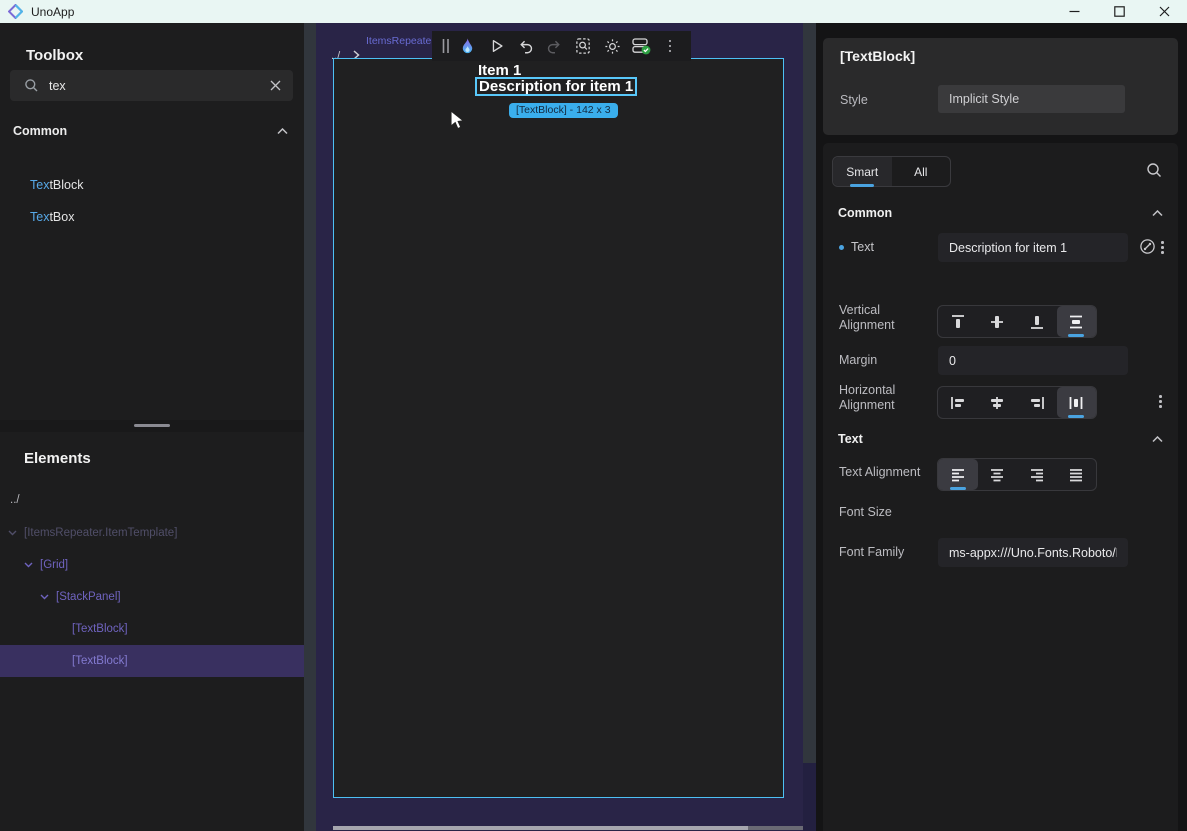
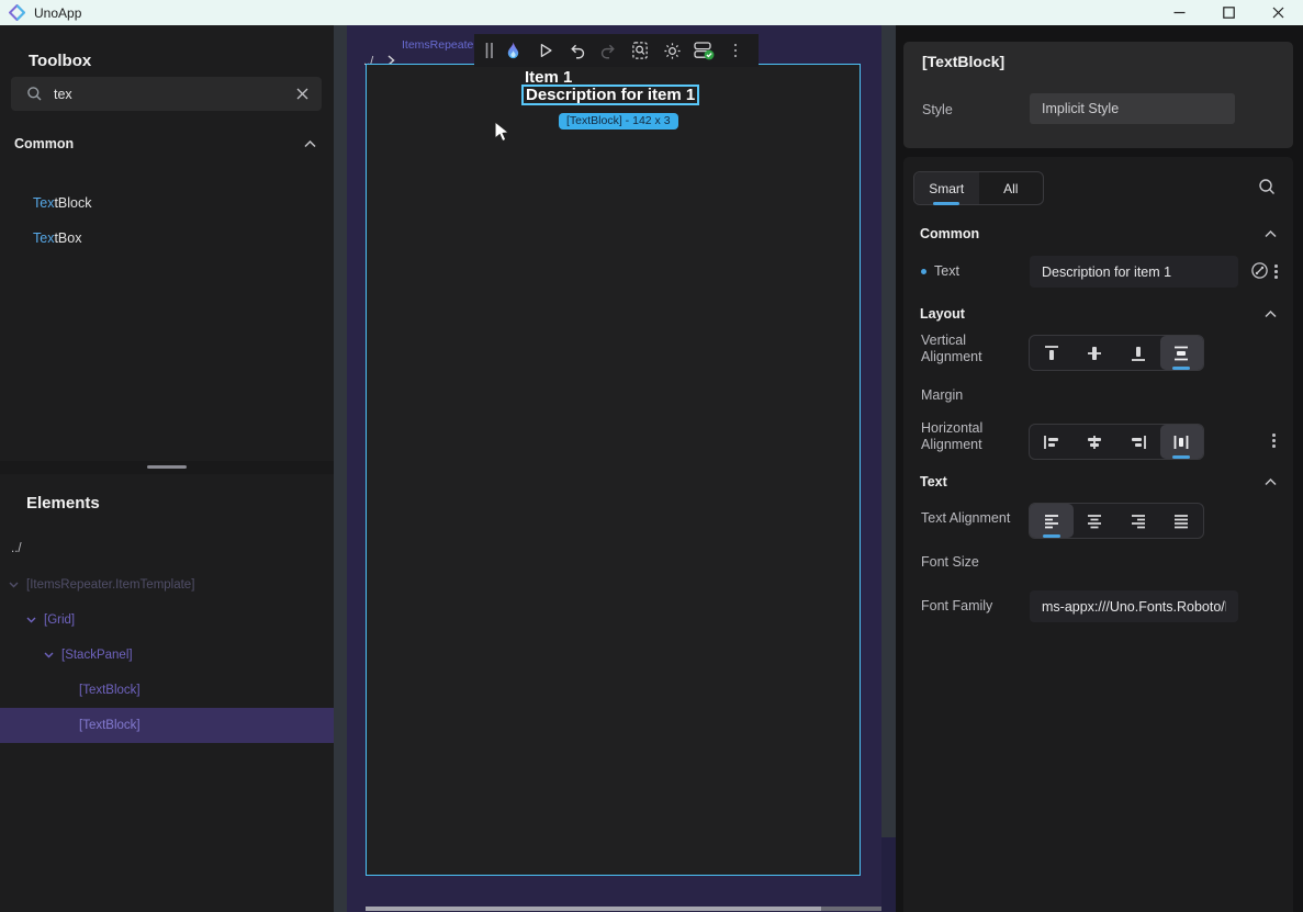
  UnoApp
  Toolbox
  tex
  Common
  Tex
  tBlock
  Tex
  tBox
  Elements
  ../
  [ItemsRepeater.ItemTemplate]
  [Grid]
  [StackPanel]
  [TextBlock]
  [TextBlock]
  ../
  Item 1
  Description for item 1
  [TextBlock] - 142 x 3
  [TextBlock]
  Style
  Implicit Style
  Smart
  All
  Common
  Text
  Description for item 1
+ Layout
  Vertical Alignment
  Margin
- 0
  Horizontal Alignment
  Text
  Text Alignment
  Font Size
  Font Family
  ms-appx:///Uno.Fonts.Roboto/
